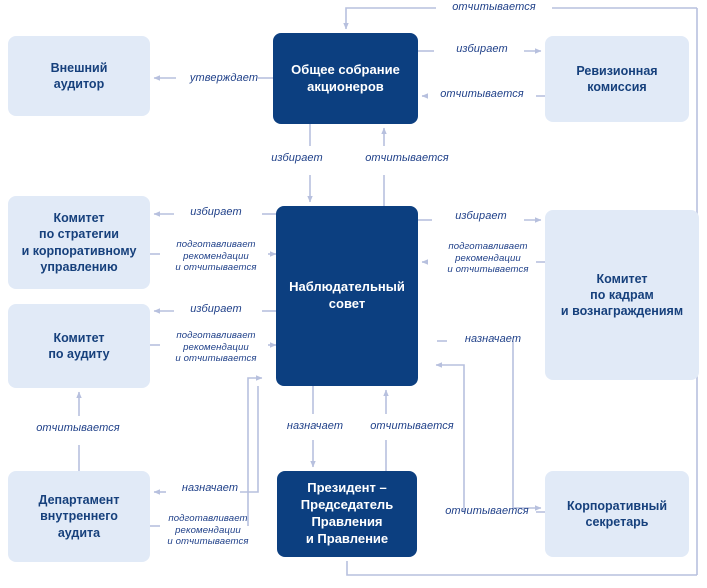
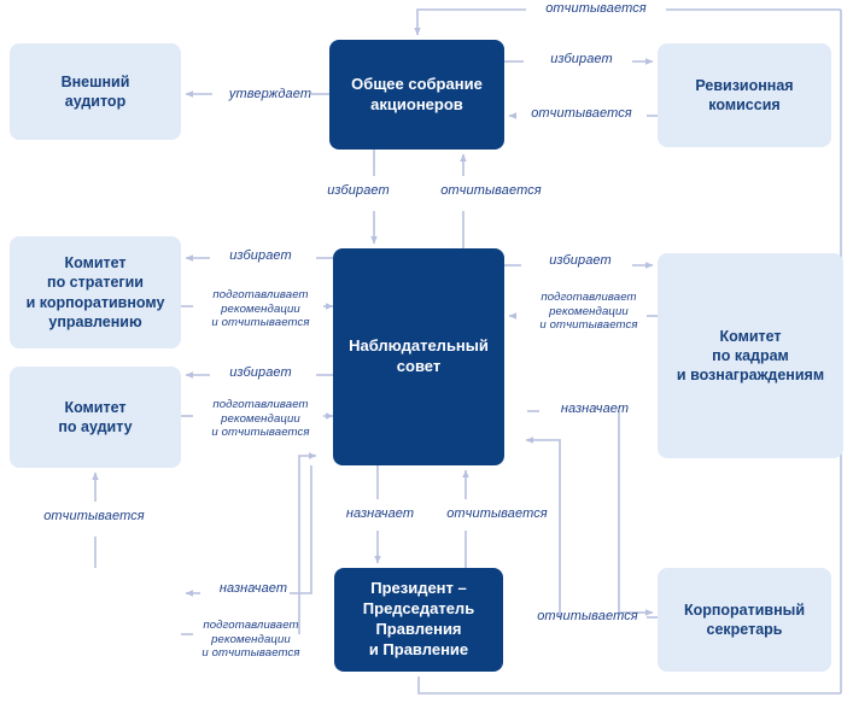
  Внешний
  аудитор
  Общее собрание
  акционеров
  Ревизионная
  комиссия
  Комитет
  по стратегии
  и корпоративному
  управлению
  Наблюдательный
  совет
  Комитет
  по кадрам
  и вознаграждениям
  Комитет
  по аудиту
- Департамент
- внутреннего
- аудита
  Президент –
  Председатель
  Правления
  и Правление
  Корпоративный
  секретарь
  утверждает
  избирает
  отчитывается
  отчитывается
  избирает
  отчитывается
  избирает
  подготавливает
  рекомендации
  и отчитывается
  избирает
  подготавливает
  рекомендации
  и отчитывается
  избирает
  подготавливает
  рекомендации
  и отчитывается
  назначает
  отчитывается
  назначает
  отчитывается
  назначает
  подготавливает
  рекомендации
  и отчитывается
  отчитывается
